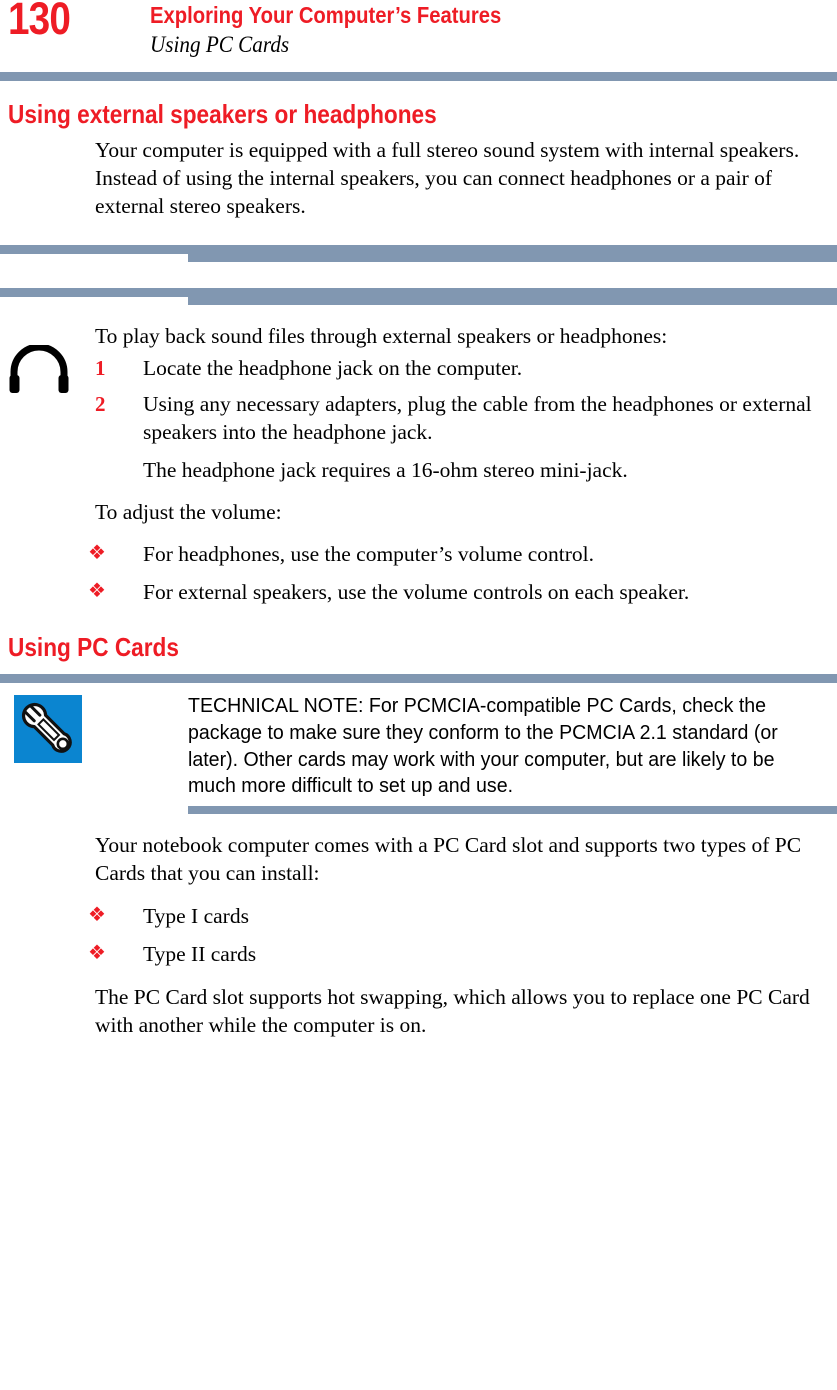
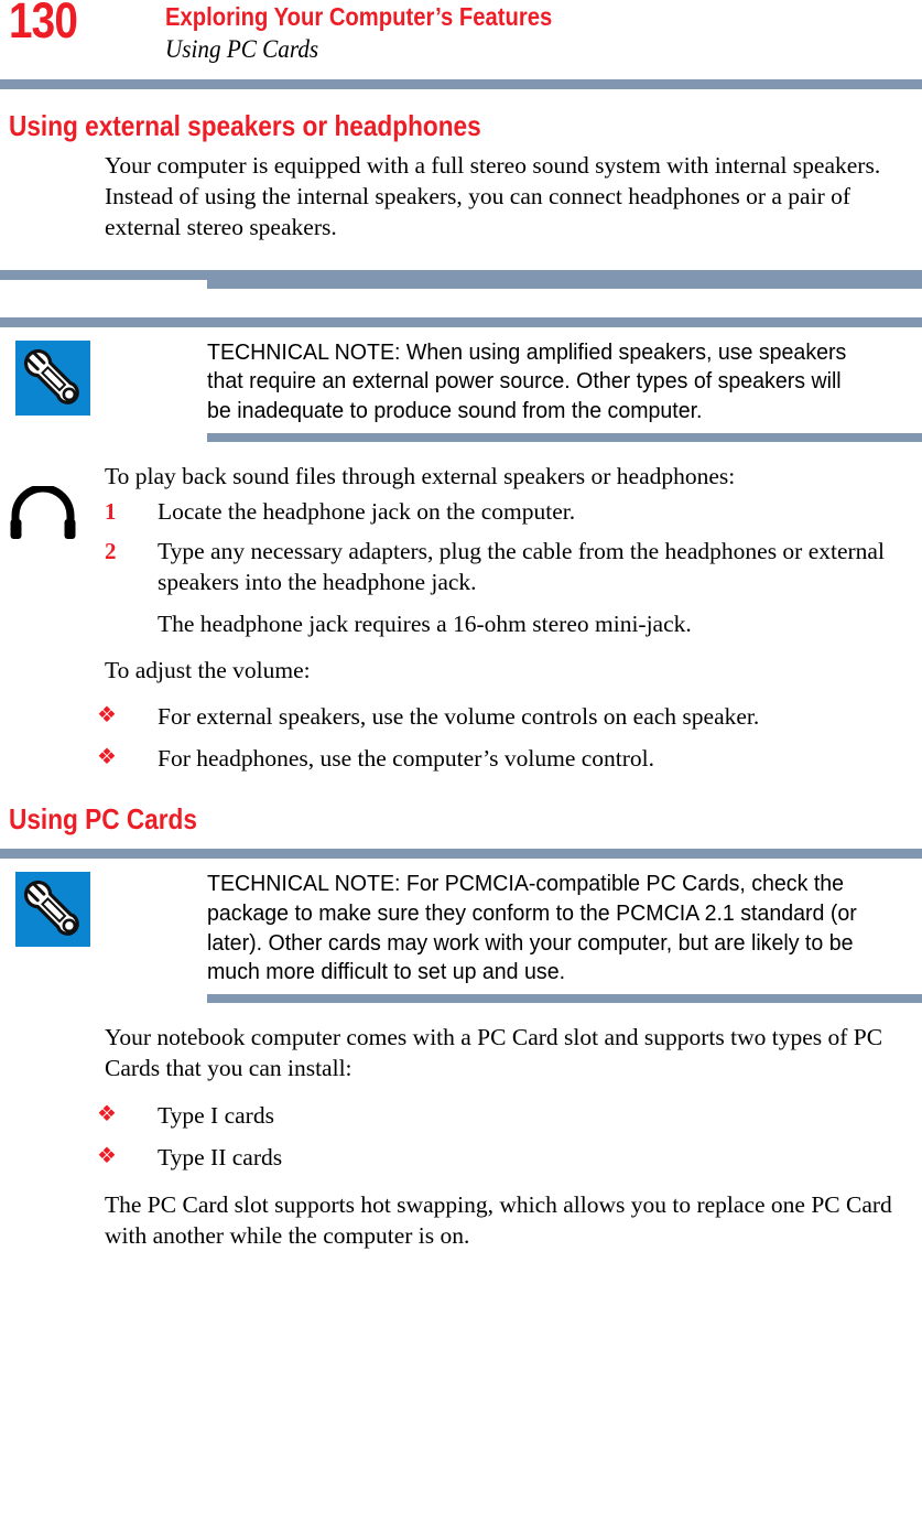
  130
  Exploring Your Computer’s Features
  Using PC Cards
  Using external speakers or headphones
  Your computer is equipped with a full stereo sound system with internal speakers. Instead of using the internal speakers, you can connect headphones or a pair of external stereo speakers.
+ TECHNICAL NOTE: When using amplified speakers, use speakers that require an external power source. Other types of speakers will be inadequate to produce sound from the computer.
  To play back sound files through external speakers or headphones:
  1
  Locate the headphone jack on the computer.
  2
- Using any necessary adapters, plug the cable from the headphones or external speakers into the headphone jack.
+ Type any necessary adapters, plug the cable from the headphones or external speakers into the headphone jack.
  The headphone jack requires a 16-ohm stereo mini-jack.
  To adjust the volume:
  ❖
- For headphones, use the computer’s volume control.
+ For external speakers, use the volume controls on each speaker.
  ❖
- For external speakers, use the volume controls on each speaker.
+ For headphones, use the computer’s volume control.
  Using PC Cards
  TECHNICAL NOTE: For PCMCIA-compatible PC Cards, check the package to make sure they conform to the PCMCIA 2.1 standard (or later). Other cards may work with your computer, but are likely to be much more difficult to set up and use.
  Your notebook computer comes with a PC Card slot and supports two types of PC Cards that you can install:
  ❖
  Type I cards
  ❖
  Type II cards
  The PC Card slot supports hot swapping, which allows you to replace one PC Card with another while the computer is on.
